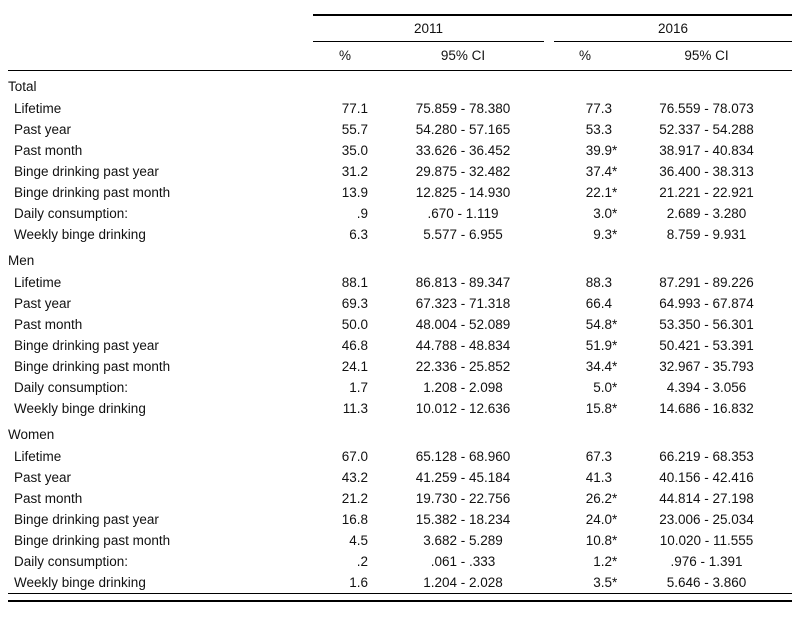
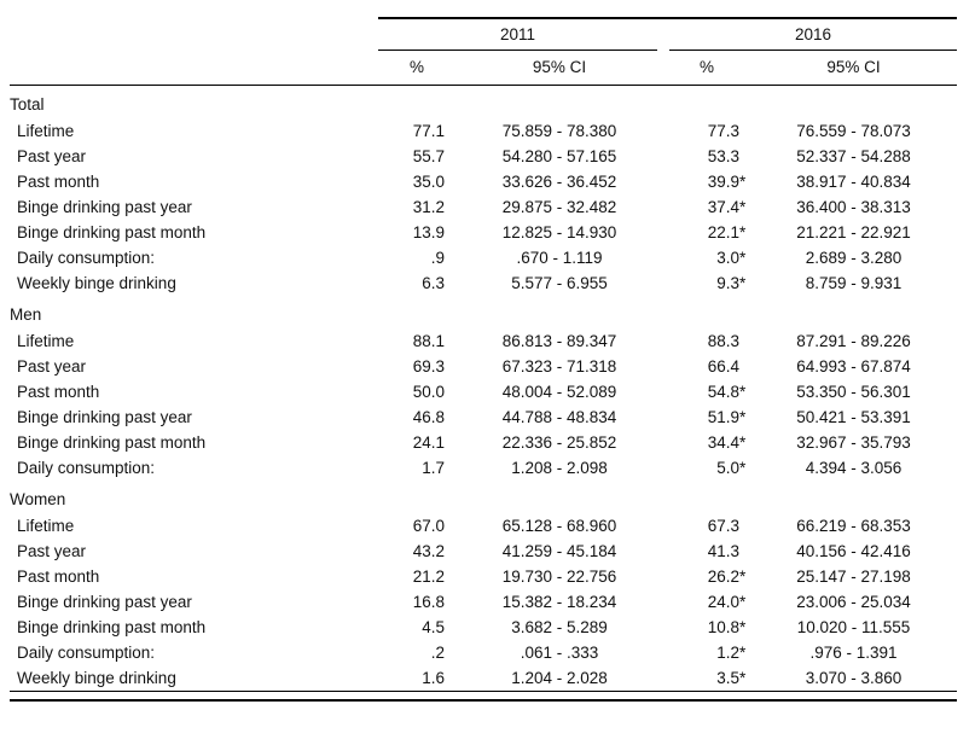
  	2011	2016
  	%	95% CI	%	95% CI
  Total
  Lifetime	77.1	75.859 - 78.380	77.3	76.559 - 78.073
  Past year	55.7	54.280 - 57.165	53.3	52.337 - 54.288
  Past month	35.0	33.626 - 36.452	39.9*	38.917 - 40.834
  Binge drinking past year	31.2	29.875 - 32.482	37.4*	36.400 - 38.313
  Binge drinking past month	13.9	12.825 - 14.930	22.1*	21.221 - 22.921
  Daily consumption:	.9	.670 - 1.119	3.0*	2.689 - 3.280
  Weekly binge drinking	6.3	5.577 - 6.955	9.3*	8.759 - 9.931
  Men
  Lifetime	88.1	86.813 - 89.347	88.3	87.291 - 89.226
  Past year	69.3	67.323 - 71.318	66.4	64.993 - 67.874
  Past month	50.0	48.004 - 52.089	54.8*	53.350 - 56.301
  Binge drinking past year	46.8	44.788 - 48.834	51.9*	50.421 - 53.391
  Binge drinking past month	24.1	22.336 - 25.852	34.4*	32.967 - 35.793
  Daily consumption:	1.7	1.208 - 2.098	5.0*	4.394 - 3.056
- Weekly binge drinking	11.3	10.012 - 12.636	15.8*	14.686 - 16.832
  Women
  Lifetime	67.0	65.128 - 68.960	67.3	66.219 - 68.353
  Past year	43.2	41.259 - 45.184	41.3	40.156 - 42.416
- Past month	21.2	19.730 - 22.756	26.2*	44.814 - 27.198
+ Past month	21.2	19.730 - 22.756	26.2*	25.147 - 27.198
  Binge drinking past year	16.8	15.382 - 18.234	24.0*	23.006 - 25.034
  Binge drinking past month	4.5	3.682 - 5.289	10.8*	10.020 - 11.555
  Daily consumption:	.2	.061 - .333	1.2*	.976 - 1.391
- Weekly binge drinking	1.6	1.204 - 2.028	3.5*	5.646 - 3.860
+ Weekly binge drinking	1.6	1.204 - 2.028	3.5*	3.070 - 3.860
